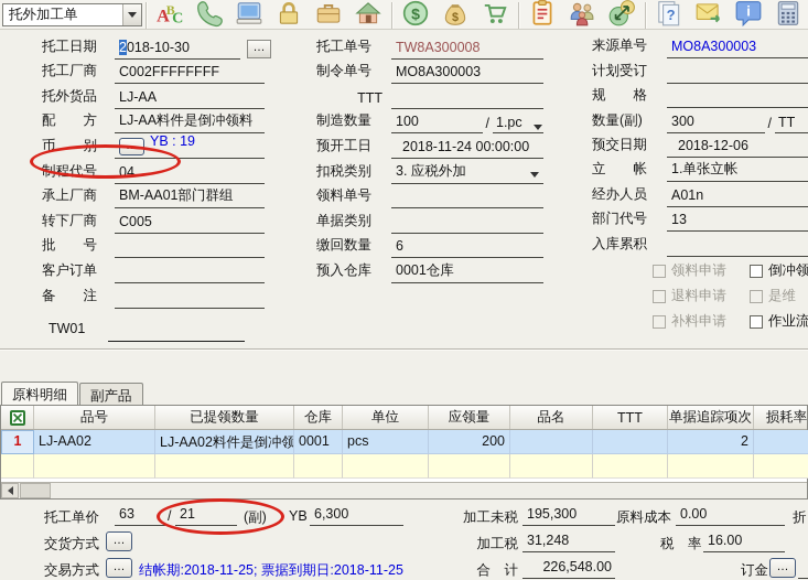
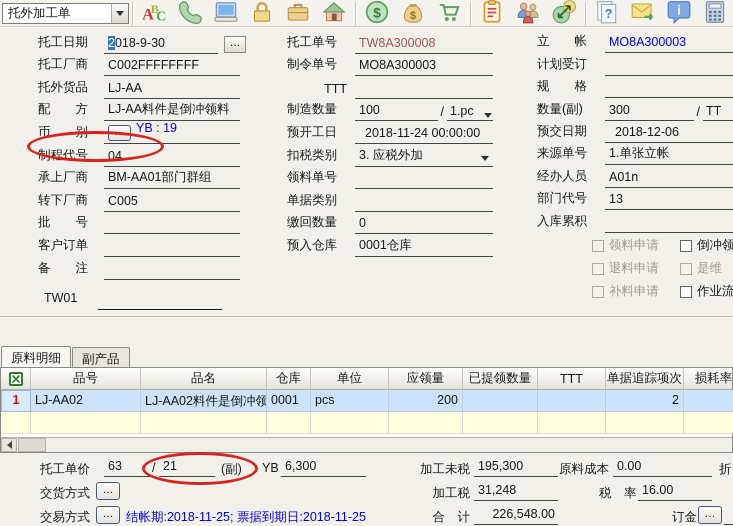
  托外加工单
  A
  B
  C
  $
  $
  ?
  i
  托工日期
- 2018-10-30
+ 2018-9-30
  …
  托工厂商
  C002FFFFFFFF
  托外货品
  LJ-AA
  配 方
  LJ-AA料件是倒冲领料
  币 别
  … YB : 19
  制程代号
  04
  承上厂商
  BM-AA01部门群组
  转下厂商
  C005
  批 号
  客户订单
  备 注
  托工单号
  TW8A300008
  制令单号
  MO8A300003
  TTT
  制造数量
  100
  /
  1.pc
  预开工日
  2018-11-24 00:00:00
  扣税类别
  3. 应税外加
  领料单号
  单据类别
  缴回数量
- 6
+ 0
  预入仓库
  0001仓库
- 来源单号
+ 立 帐
  MO8A300003
  计划受订
  规 格
  数量(副)
  300
  /
  TT
  预交日期
  2018-12-06
- 立 帐
+ 来源单号
  1.单张立帐
  经办人员
  A01n
  部门代号
  13
  入库累积
  领料申请
  倒冲领
  退料申请
  是维
  补料申请
  作业流
  TW01
  原料明细
  副产品
  品号
- 已提领数量
+ 品名
  仓库
  单位
  应领量
- 品名
+ 已提领数量
  TTT
  单据追踪项次
  损耗率
  1
  LJ-AA02
  LJ-AA02料件是倒冲领
  0001
  pcs
  200
  2
  托工单价
  63
  /
  21
  (副)
  YB
  6,300
  加工未税
  195,300
  原料成本
  0.00
  折
  交货方式
  …
  加工税
  31,248
  税 率
  16.00
  交易方式
  …
  结帐期:2018-11-25; 票据到期日:2018-11-25
  合 计
  226,548.00
  订金
  …
